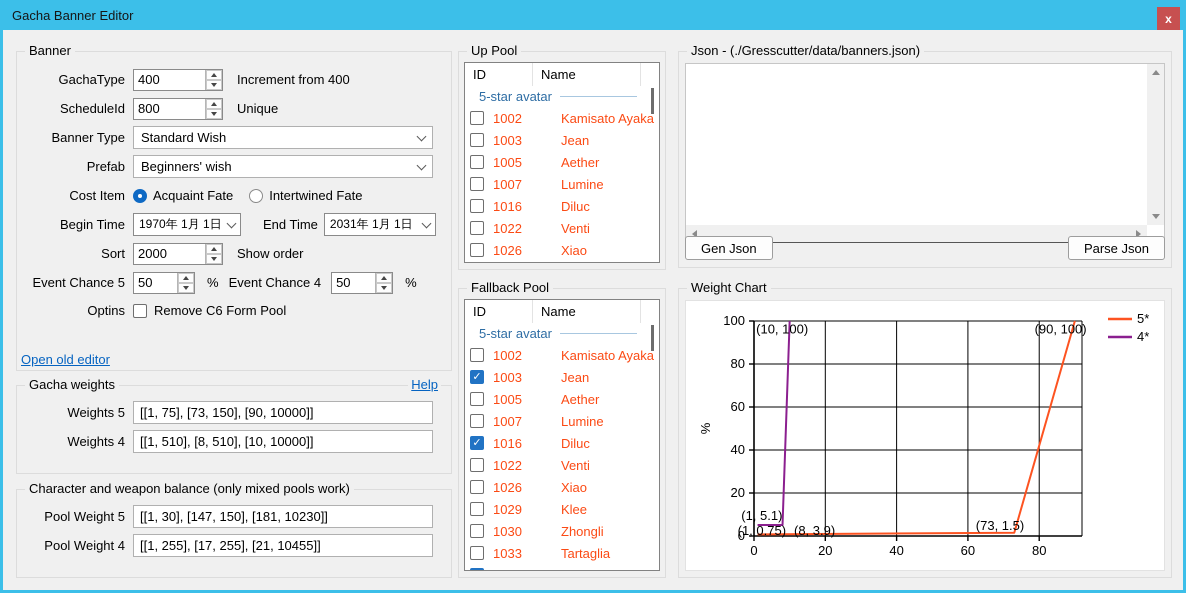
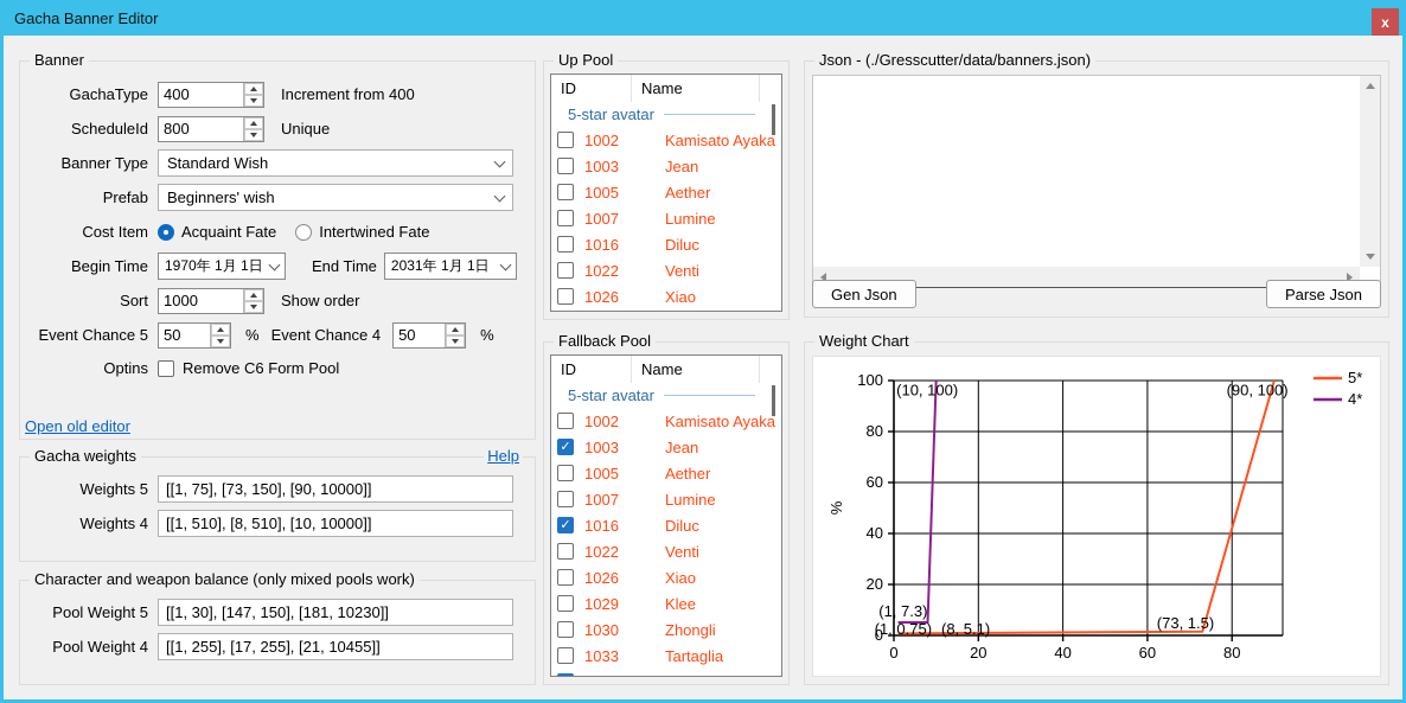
  Gacha Banner Editor
  x
  Banner
  GachaType
  400
  Increment from 400
  ScheduleId
  800
  Unique
  Banner Type
  Standard Wish
  Prefab
  Beginners' wish
  Cost Item
  Acquaint Fate
  Intertwined Fate
  Begin Time
  1970年 1月 1日
  End Time
  2031年 1月 1日
  Sort
- 2000
+ 1000
  Show order
  Event Chance 5
  50
  %
  Event Chance 4
  50
  %
  Optins
  Remove C6 Form Pool
  Open old editor
  Gacha weights
  Help
  Weights 5
  [[1, 75], [73, 150], [90, 10000]]
  Weights 4
  [[1, 510], [8, 510], [10, 10000]]
  Character and weapon balance (only mixed pools work)
  Pool Weight 5
  [[1, 30], [147, 150], [181, 10230]]
  Pool Weight 4
  [[1, 255], [17, 255], [21, 10455]]
  Up Pool
  ID
  Name
  5-star avatar
  1002
  Kamisato Ayaka
  1003
  Jean
  1005
  Aether
  1007
  Lumine
  1016
  Diluc
  1022
  Venti
  1026
  Xiao
  Fallback Pool
  ID
  Name
  5-star avatar
  1002
  Kamisato Ayaka
  1003
  Jean
  1005
  Aether
  1007
  Lumine
  1016
  Diluc
  1022
  Venti
  1026
  Xiao
  1029
  Klee
  1030
  Zhongli
  1033
  Tartaglia
  Json - (./Gresscutter/data/banners.json)
  Gen Json
  Parse Json
  Weight Chart
  0
  20
  40
  60
  80
  0
  20
  40
  60
  80
  100
  (10, 100)
  (90, 100)
- (1, 5.1)
+ (1, 7.3)
  (1, 0.75)
- (8, 3.9)
+ (8, 5.1)
  (73, 1.5)
  5*
  4*
